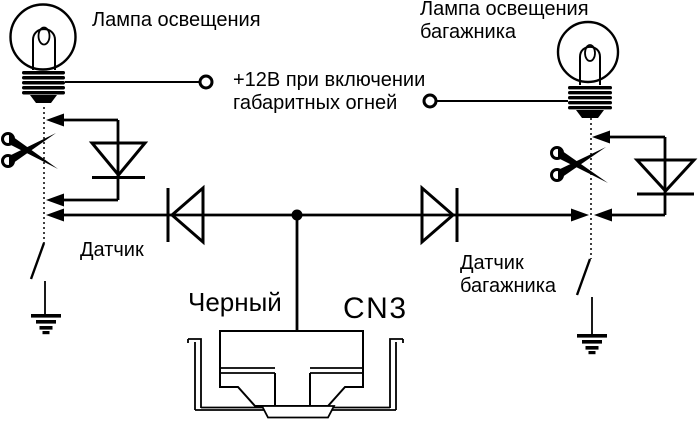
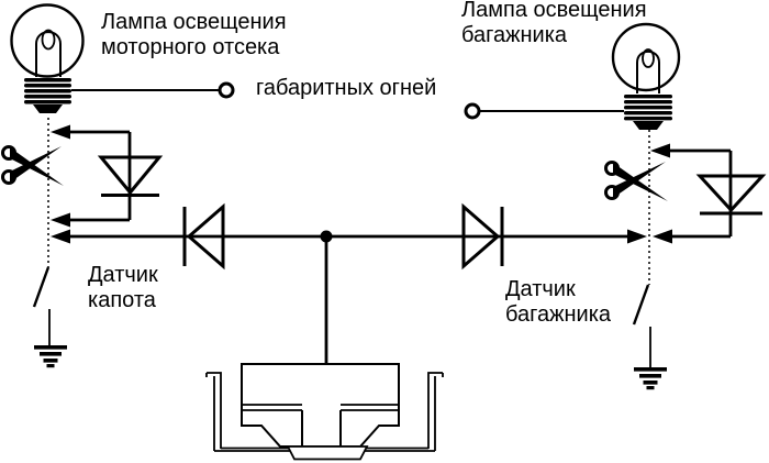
  Лампа освещения
+ моторного отсека
  Лампа освещения
  багажника
- +12В при включении
  габаритных огней
  Датчик
+ капота
  Датчик
  багажника
- Черный
- CN3
